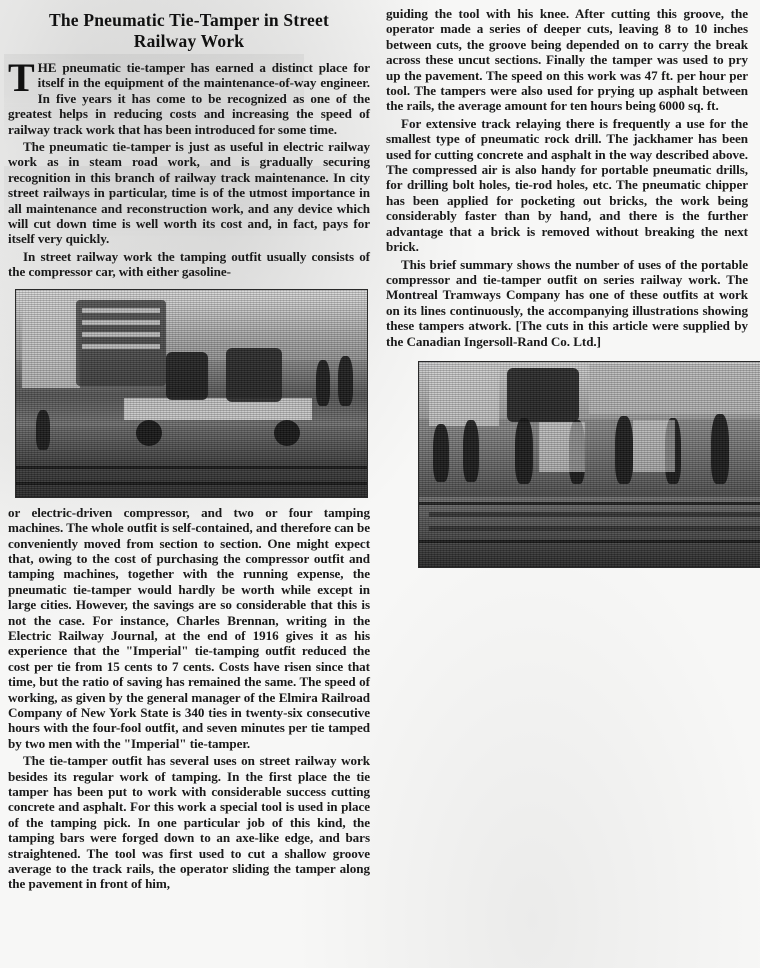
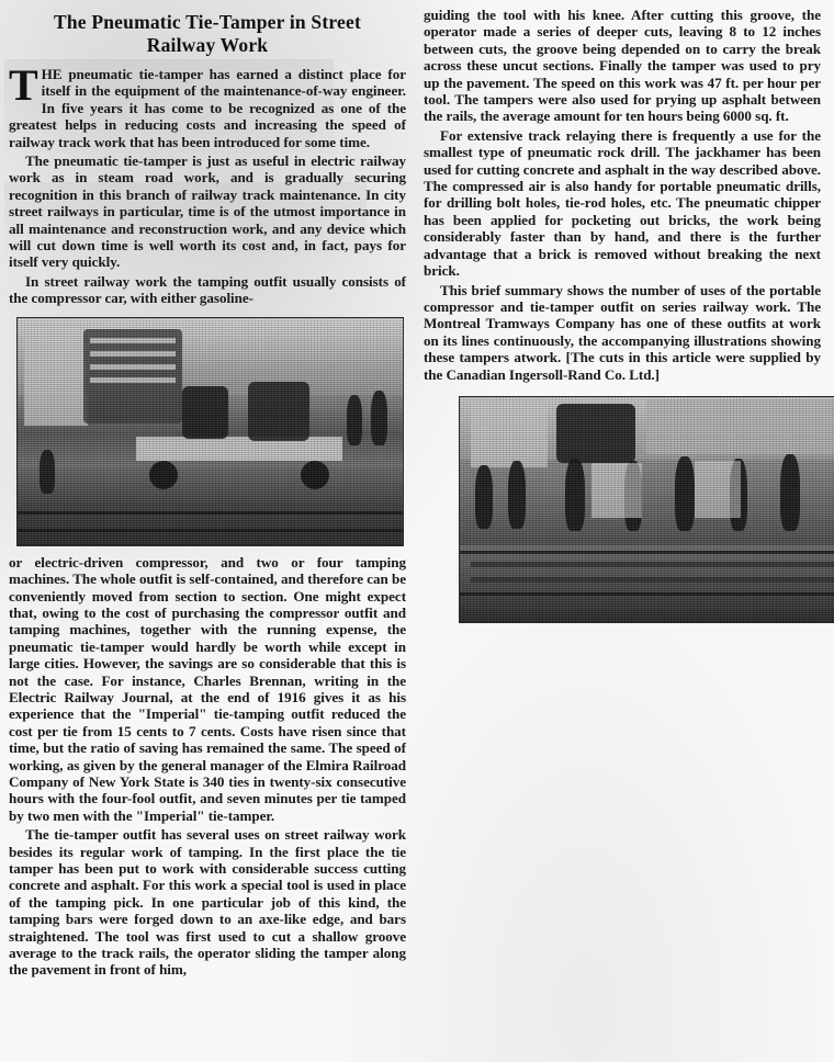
  The Pneumatic Tie-Tamper in Street
  Railway Work
  T
  HE pneumatic tie-tamper has earned a distinct place for itself in the equipment of the maintenance-of-way engineer. In five years it has come to be recognized as one of the greatest helps in reducing costs and increasing the speed of railway track work that has been introduced for some time.
  The pneumatic tie-tamper is just as useful in electric railway work as in steam road work, and is gradually securing recognition in this branch of railway track maintenance. In city street railways in particular, time is of the utmost importance in all maintenance and reconstruction work, and any device which will cut down time is well worth its cost and, in fact, pays for itself very quickly.
  In street railway work the tamping outfit usually consists of the compressor car, with either gasoline-
  or electric-driven compressor, and two or four tamping machines. The whole outfit is self-contained, and therefore can be conveniently moved from section to section. One might expect that, owing to the cost of purchasing the compressor outfit and tamping machines, together with the running expense, the pneumatic tie-tamper would hardly be worth while except in large cities. However, the savings are so considerable that this is not the case. For instance, Charles Brennan, writing in the Electric Railway Journal, at the end of 1916 gives it as his experience that the "Imperial" tie-tamping outfit reduced the cost per tie from 15 cents to 7 cents. Costs have risen since that time, but the ratio of saving has remained the same. The speed of working, as given by the general manager of the Elmira Railroad Company of New York State is 340 ties in twenty-six consecutive hours with the four-fool outfit, and seven minutes per tie tamped by two men with the "Imperial" tie-tamper.
  The tie-tamper outfit has several uses on street railway work besides its regular work of tamping. In the first place the tie tamper has been put to work with considerable success cutting concrete and asphalt. For this work a special tool is used in place of the tamping pick. In one particular job of this kind, the tamping bars were forged down to an axe-like edge, and bars straightened. The tool was first used to cut a shallow groove average to the track rails, the operator sliding the tamper along the pavement in front of him,
- guiding the tool with his knee. After cutting this groove, the operator made a series of deeper cuts, leaving 8 to 10 inches between cuts, the groove being depended on to carry the break across these uncut sections. Finally the tamper was used to pry up the pavement. The speed on this work was 47 ft. per hour per tool. The tampers were also used for prying up asphalt between the rails, the average amount for ten hours being 6000 sq. ft.
+ guiding the tool with his knee. After cutting this groove, the operator made a series of deeper cuts, leaving 8 to 12 inches between cuts, the groove being depended on to carry the break across these uncut sections. Finally the tamper was used to pry up the pavement. The speed on this work was 47 ft. per hour per tool. The tampers were also used for prying up asphalt between the rails, the average amount for ten hours being 6000 sq. ft.
  For extensive track relaying there is frequently a use for the smallest type of pneumatic rock drill. The jackhamer has been used for cutting concrete and asphalt in the way described above. The compressed air is also handy for portable pneumatic drills, for drilling bolt holes, tie-rod holes, etc. The pneumatic chipper has been applied for pocketing out bricks, the work being considerably faster than by hand, and there is the further advantage that a brick is removed without breaking the next brick.
  This brief summary shows the number of uses of the portable compressor and tie-tamper outfit on series railway work. The Montreal Tramways Company has one of these outfits at work on its lines continuously, the accompanying illustrations showing these tampers atwork. [The cuts in this article were supplied by the Canadian Ingersoll-Rand Co. Ltd.]
